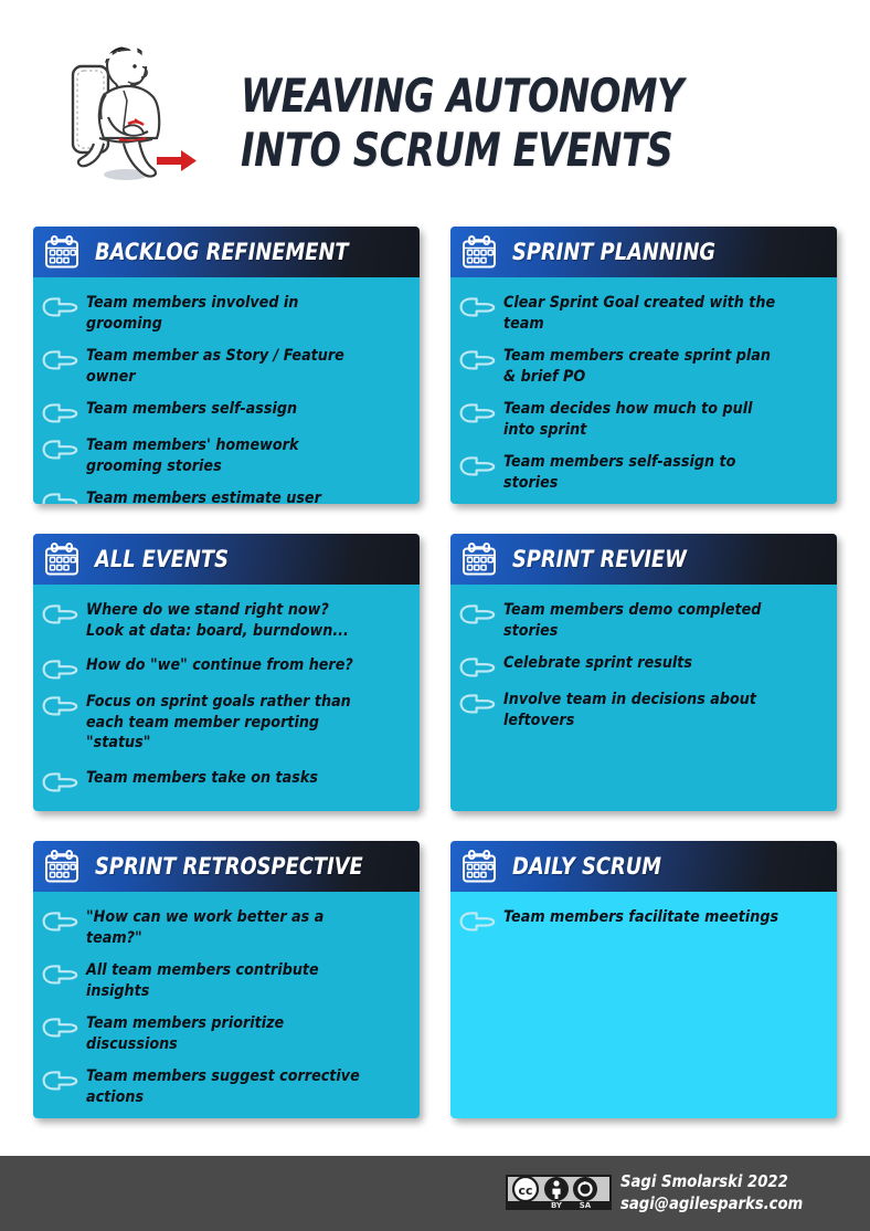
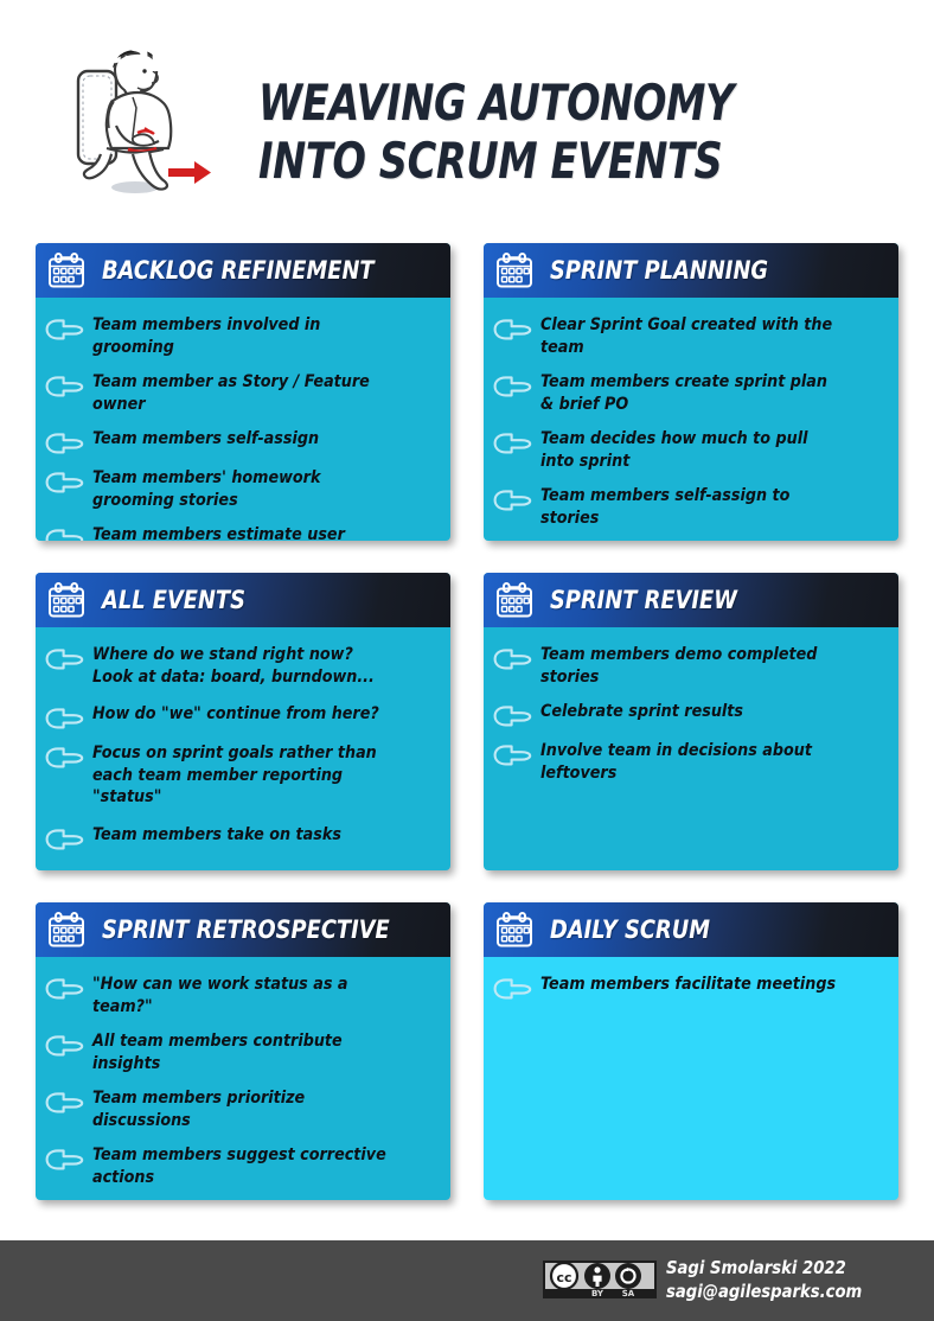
  WEAVING AUTONOMY
  INTO SCRUM EVENTS
  BACKLOG REFINEMENT
  Team members involved in grooming
  Team member as Story / Feature owner
  Team members self-assign
  Team members' homework grooming stories
  Team members estimate user
  SPRINT PLANNING
  Clear Sprint Goal created with the team
  Team members create sprint plan & brief PO
  Team decides how much to pull into sprint
  Team members self-assign to stories
  ALL EVENTS
  Where do we stand right now?
  Look at data: board, burndown...
  How do "we" continue from here?
  Focus on sprint goals rather than
  each team member reporting "status"
  Team members take on tasks
  SPRINT REVIEW
  Team members demo completed stories
  Celebrate sprint results
  Involve team in decisions about leftovers
  SPRINT RETROSPECTIVE
- "How can we work better as a team?"
+ "How can we work status as a team?"
  All team members contribute insights
  Team members prioritize discussions
  Team members suggest corrective actions
  DAILY SCRUM
  Team members facilitate meetings
  AgilSparks
  cc
  BY
  SA
  Sagi Smolarski 2022
  sagi@agilesparks.com
